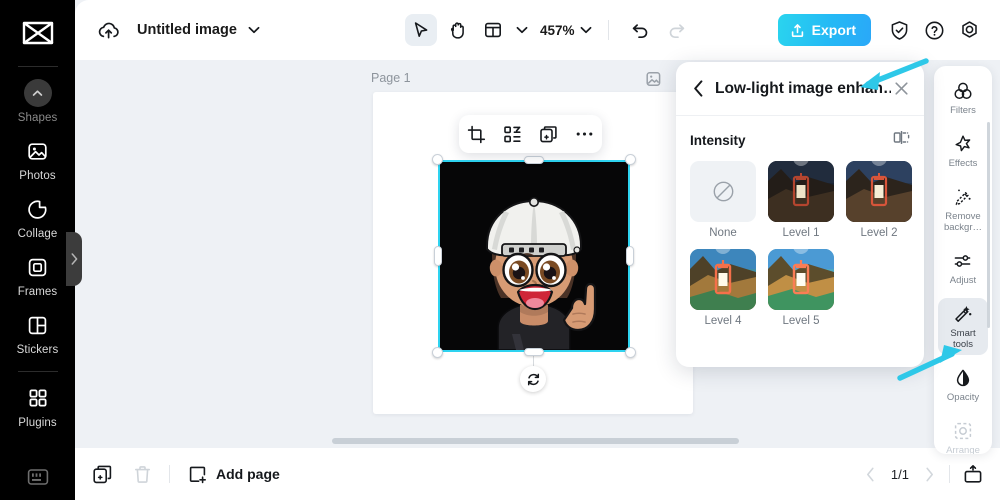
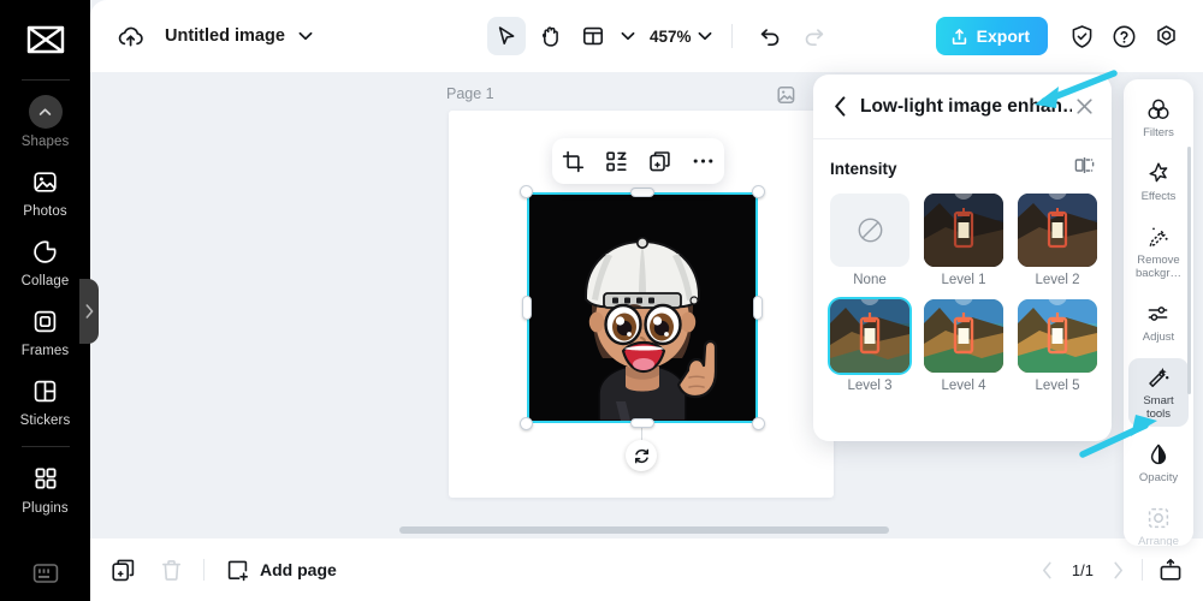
  Shapes
  Photos
  Collage
  Frames
  Stickers
  Plugins
  Untitled image
  457%
  Export
  Page 1
  Filters
  Effects
  Remove
  backgr…
  Adjust
  Smart
  tools
  Opacity
  Arrange
  Low-light image enh…
  Intensity
  None
  Level 1
  Level 2
+ Level 3
  Level 4
  Level 5
  Add page
  1/1
